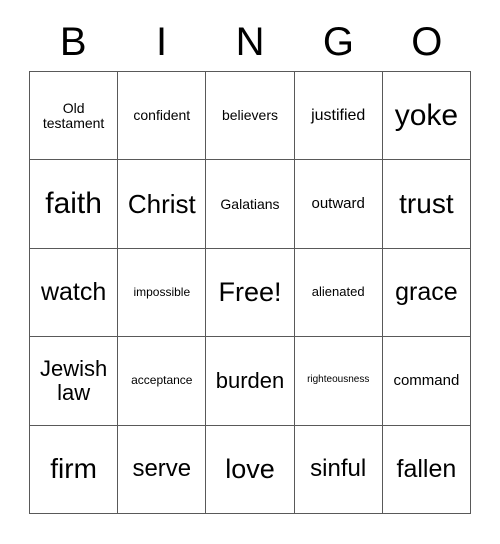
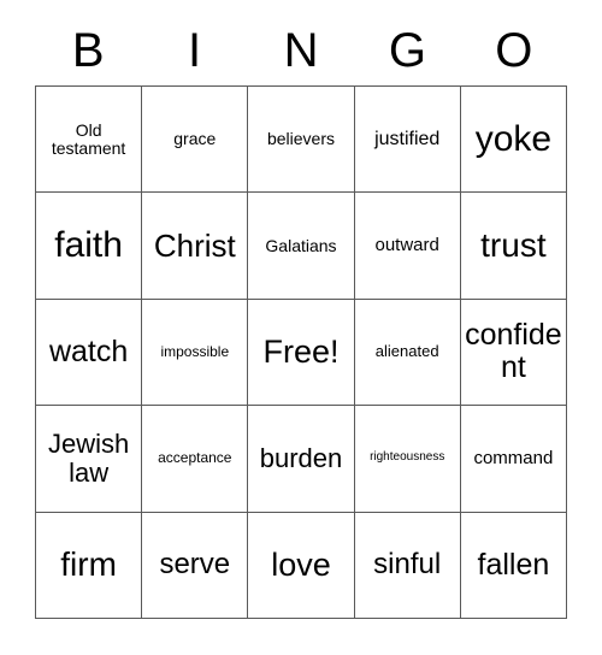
  B
  I
  N
  G
  O
  Old testament
- confident
+ grace
  believers
  justified
  yoke
  faith
  Christ
  Galatians
  outward
  trust
  watch
  impossible
  Free!
  alienated
- grace
+ confident
  Jewish law
  acceptance
  burden
  righteousness
  command
  firm
  serve
  love
  sinful
  fallen
